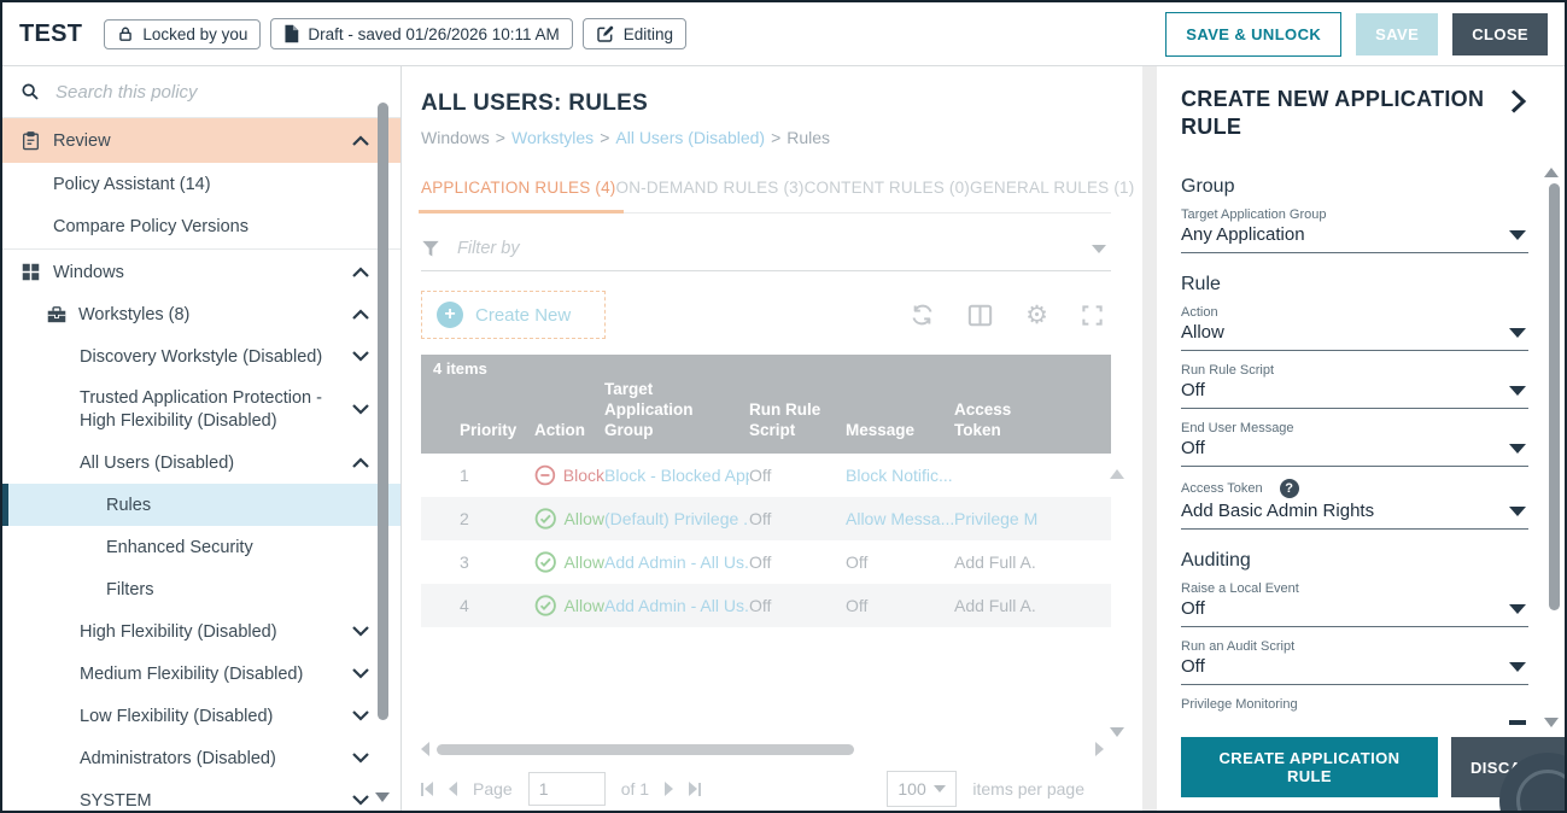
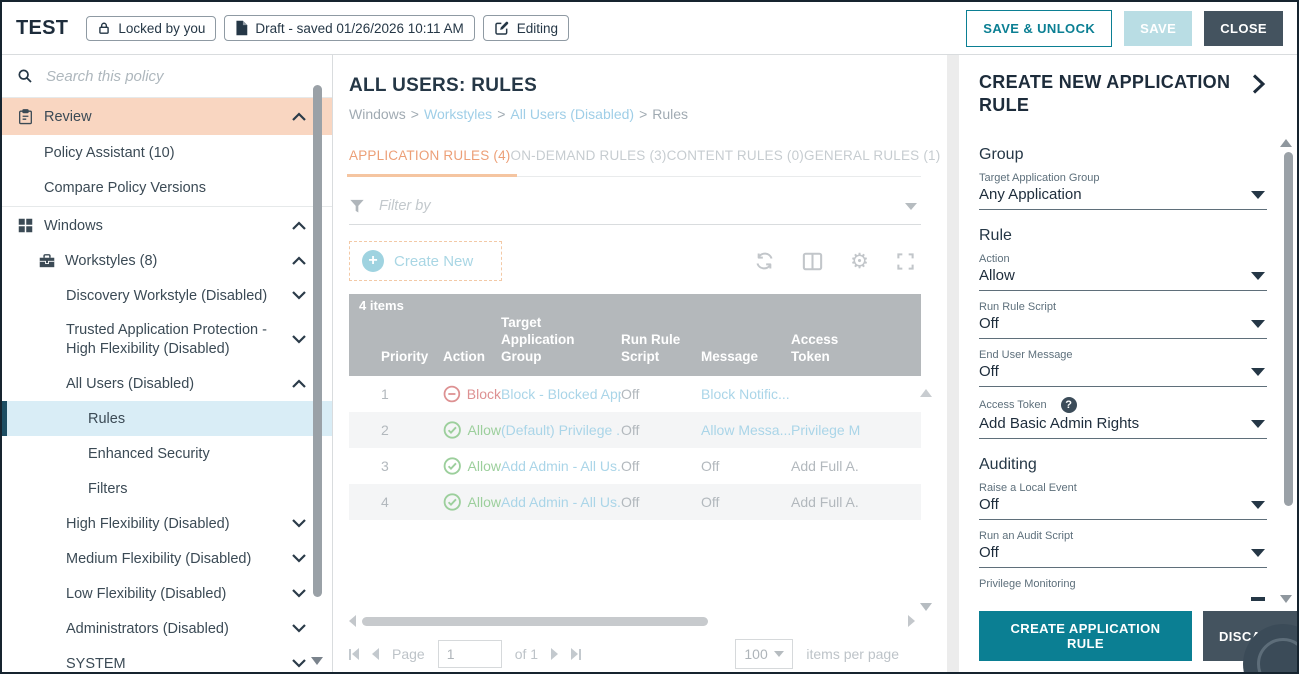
  TEST
  Locked by you
  Draft - saved 01/26/2026 10:11 AM
  Editing
  SAVE & UNLOCK
  SAVE
  CLOSE
  Search this policy
  Review
- Policy Assistant (14)
+ Policy Assistant (10)
  Compare Policy Versions
  Windows
  Workstyles (8)
  Discovery Workstyle (Disabled)
  Trusted Application Protection - High Flexibility (Disabled)
  All Users (Disabled)
  Rules
  Enhanced Security
  Filters
  High Flexibility (Disabled)
  Medium Flexibility (Disabled)
  Low Flexibility (Disabled)
  Administrators (Disabled)
  SYSTEM
  ALL USERS: RULES
  Windows > Workstyles > All Users (Disabled) > Rules
  APPLICATION RULES (4)
  ON-DEMAND RULES (3)
  CONTENT RULES (0)
  GENERAL RULES (1)
  Filter by
  +
  Create New
  ⚙
  4 items
  Priority
  Action
  Target Application Group
  Run Rule Script
  Message
  Access Token
  1
  Block
  Block - Blocked Ap
  Off
  Block Notific...
  2
  Allow
  (Default) Privilege .
  Off
  Allow Messa...
  Privilege M
  3
  Allow
  Add Admin - All Us.
  Off
  Off
  Add Full A.
  4
  Allow
  Add Admin - All Us.
  Off
  Off
  Add Full A.
  Page
  1
  of 1
  100
  items per page
  CREATE NEW APPLICATION RULE
  Group
  Target Application Group
  Any Application
  Rule
  Action
  Allow
  Run Rule Script
  Off
  End User Message
  Off
  Access Token
  ?
  Add Basic Admin Rights
  Auditing
  Raise a Local Event
  Off
  Run an Audit Script
  Off
  Privilege Monitoring
  CREATE APPLICATION RULE
